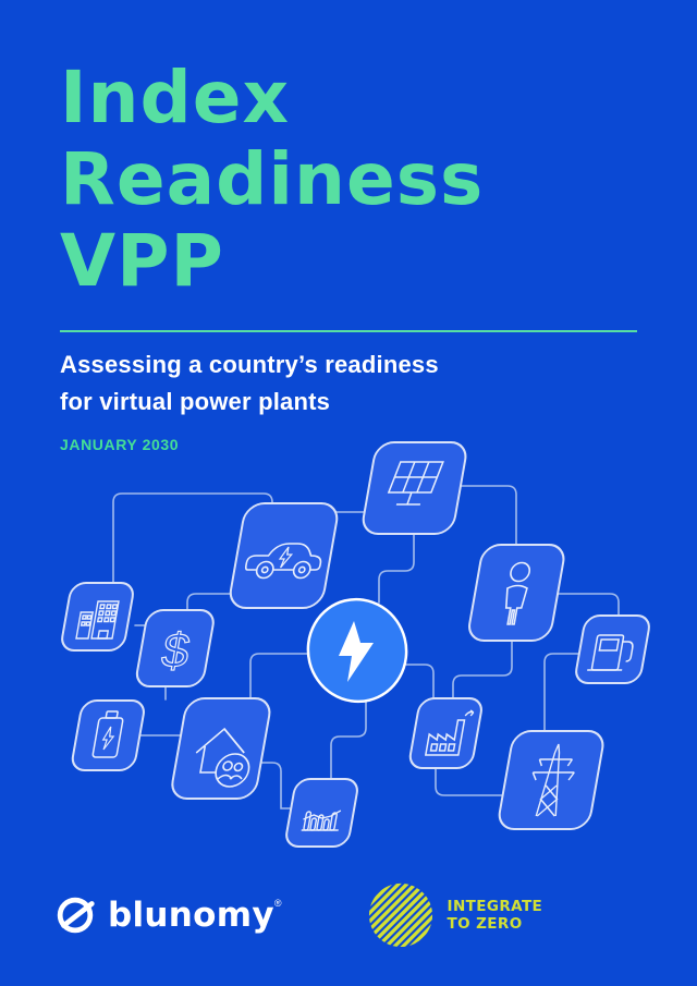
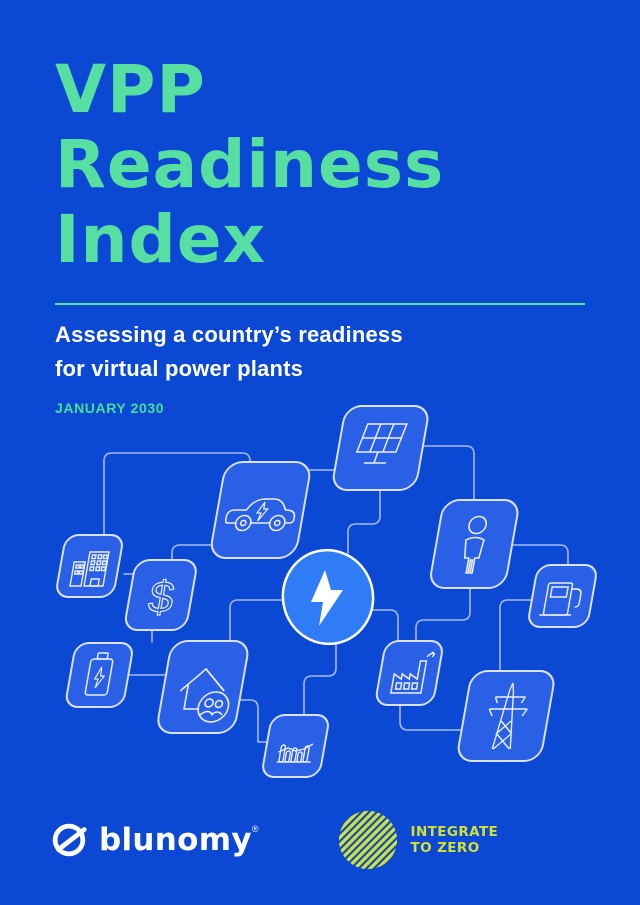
- Index
+ VPP
  Readiness
- VPP
+ Index
  Assessing a country’s readiness
  for virtual power plants
  JANUARY 2030
  blunomy®
  INTEGRATE
  TO ZERO
